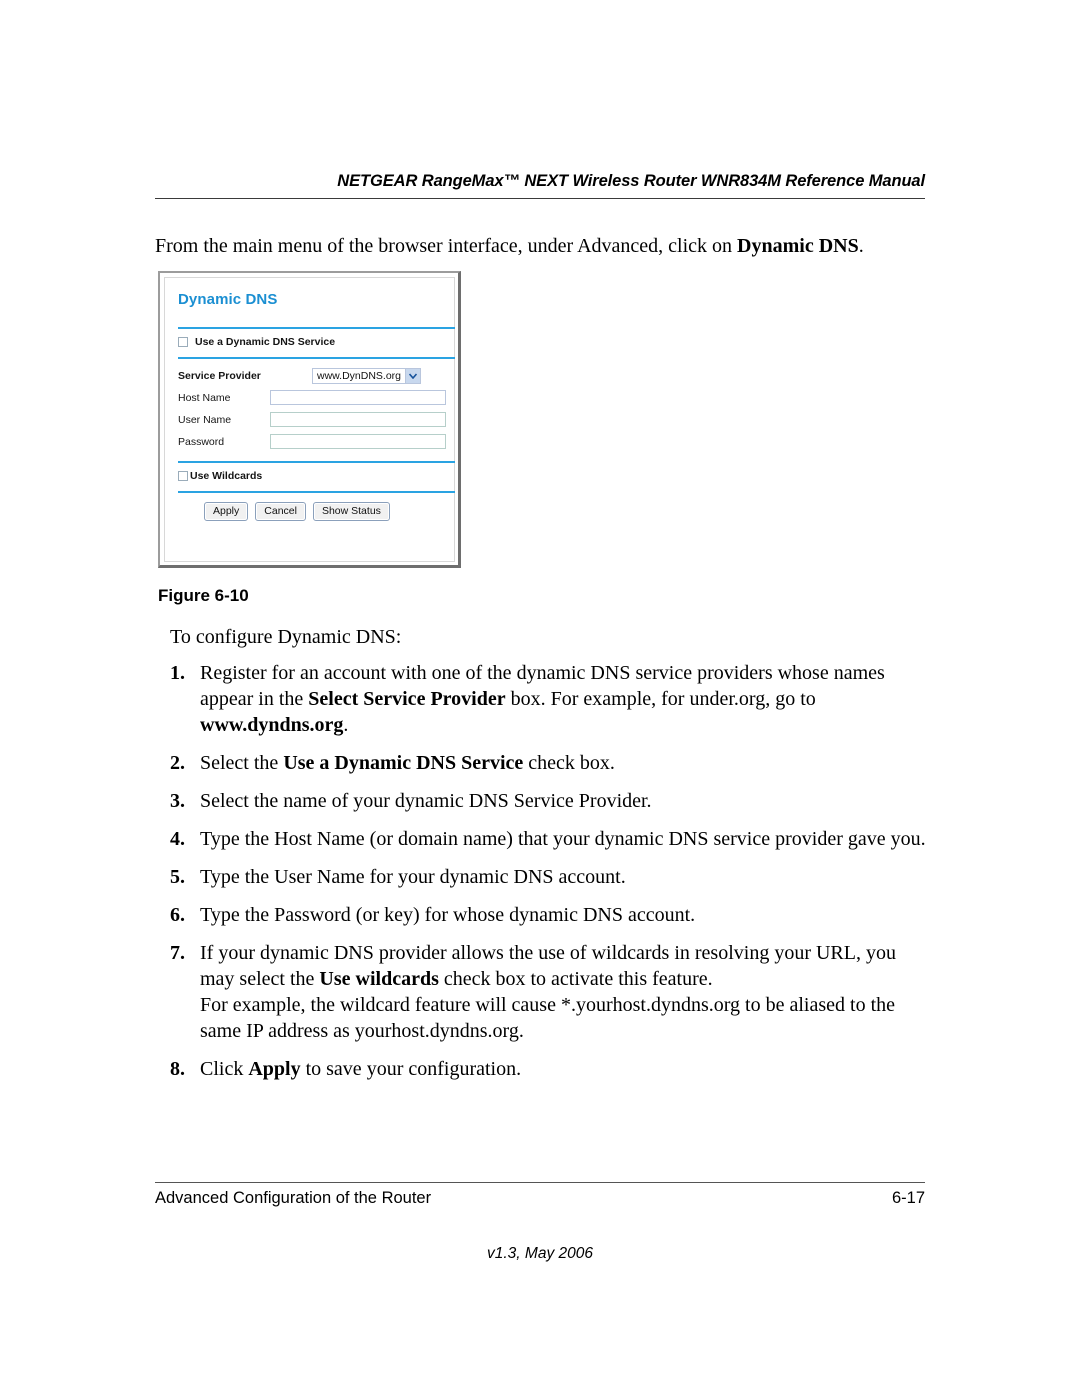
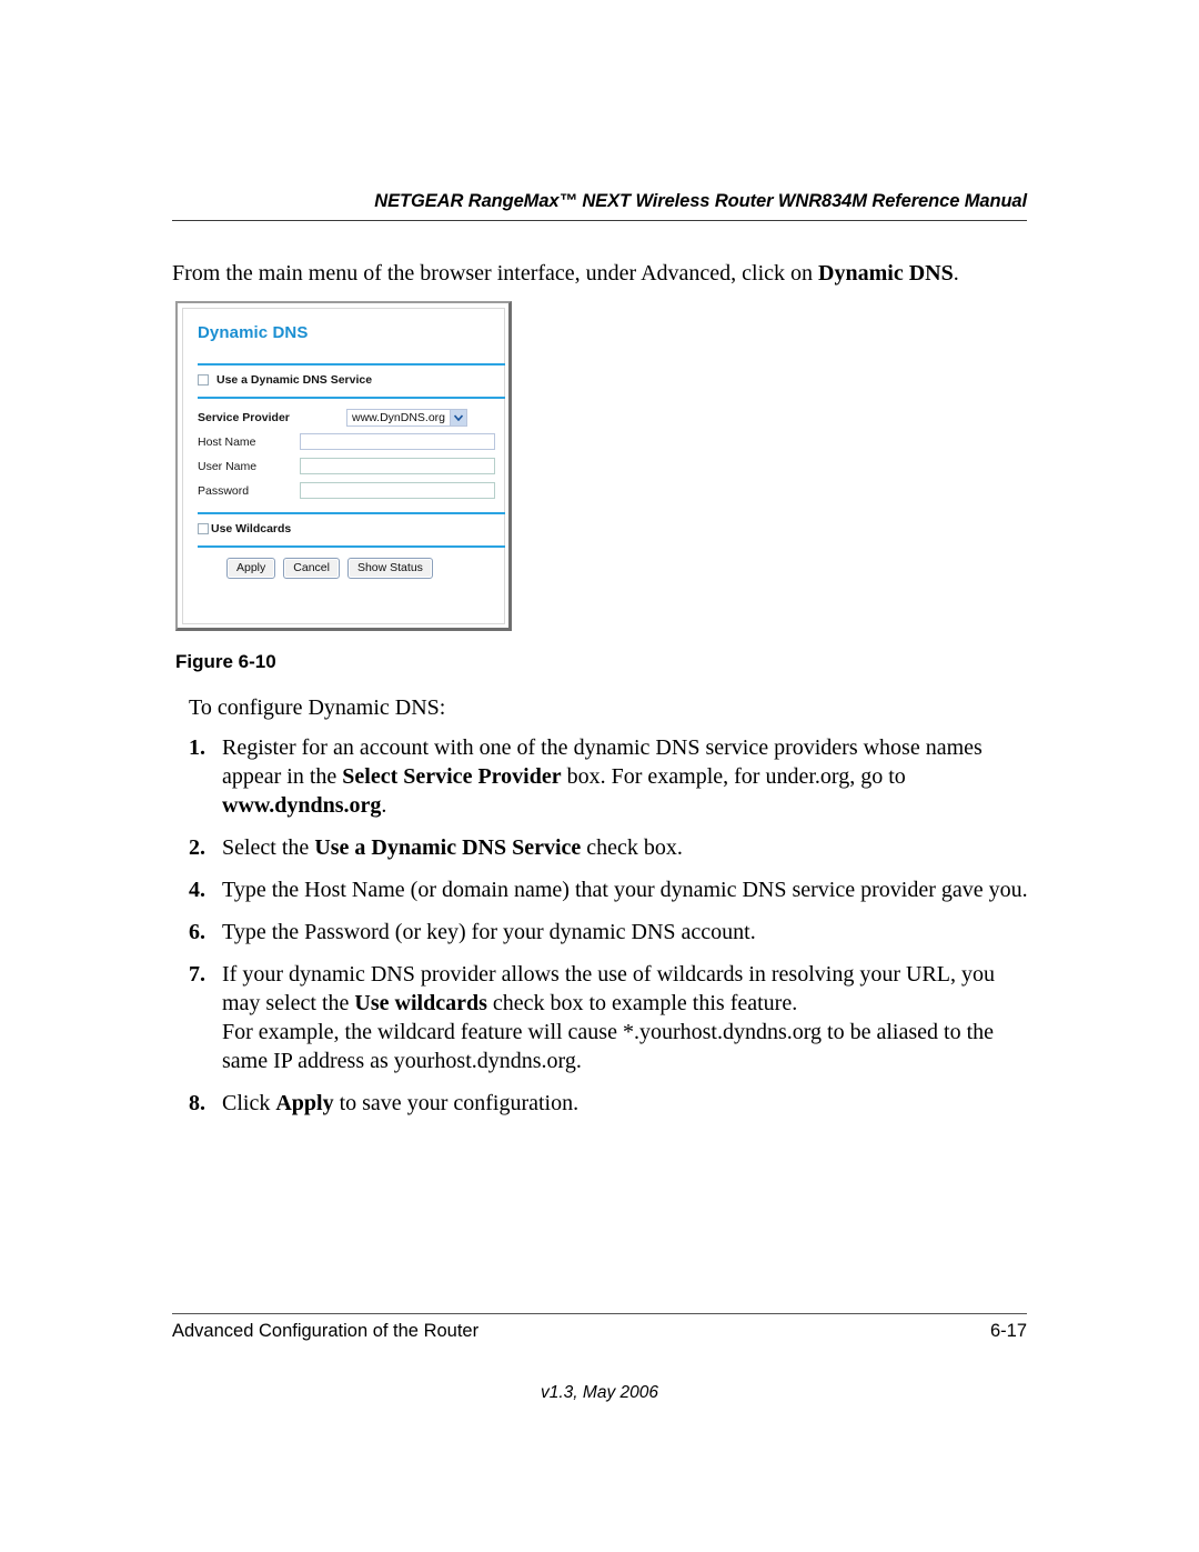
  NETGEAR RangeMax™ NEXT Wireless Router WNR834M Reference Manual
  From the main menu of the browser interface, under Advanced, click on Dynamic DNS.
  Dynamic DNS
  Use a Dynamic DNS Service
  Service Provider
  www.DynDNS.org
  Host Name
  User Name
  Password
  Use Wildcards
  Apply
  Cancel
  Show Status
  Figure 6-10
  To configure Dynamic DNS:
  1.
  Register for an account with one of the dynamic DNS service providers whose names appear in the Select Service Provider box. For example, for under.org, go to www.dyndns.org.
  2.
  Select the Use a Dynamic DNS Service check box.
- 3.
- Select the name of your dynamic DNS Service Provider.
  4.
  Type the Host Name (or domain name) that your dynamic DNS service provider gave you.
- 5.
- Type the User Name for your dynamic DNS account.
  6.
- Type the Password (or key) for whose dynamic DNS account.
+ Type the Password (or key) for your dynamic DNS account.
  7.
- If your dynamic DNS provider allows the use of wildcards in resolving your URL, you may select the Use wildcards check box to activate this feature.
+ If your dynamic DNS provider allows the use of wildcards in resolving your URL, you may select the Use wildcards check box to example this feature.
  For example, the wildcard feature will cause *.yourhost.dyndns.org to be aliased to the same IP address as yourhost.dyndns.org.
  8.
  Click Apply to save your configuration.
  Advanced Configuration of the Router
  6-17
  v1.3, May 2006
